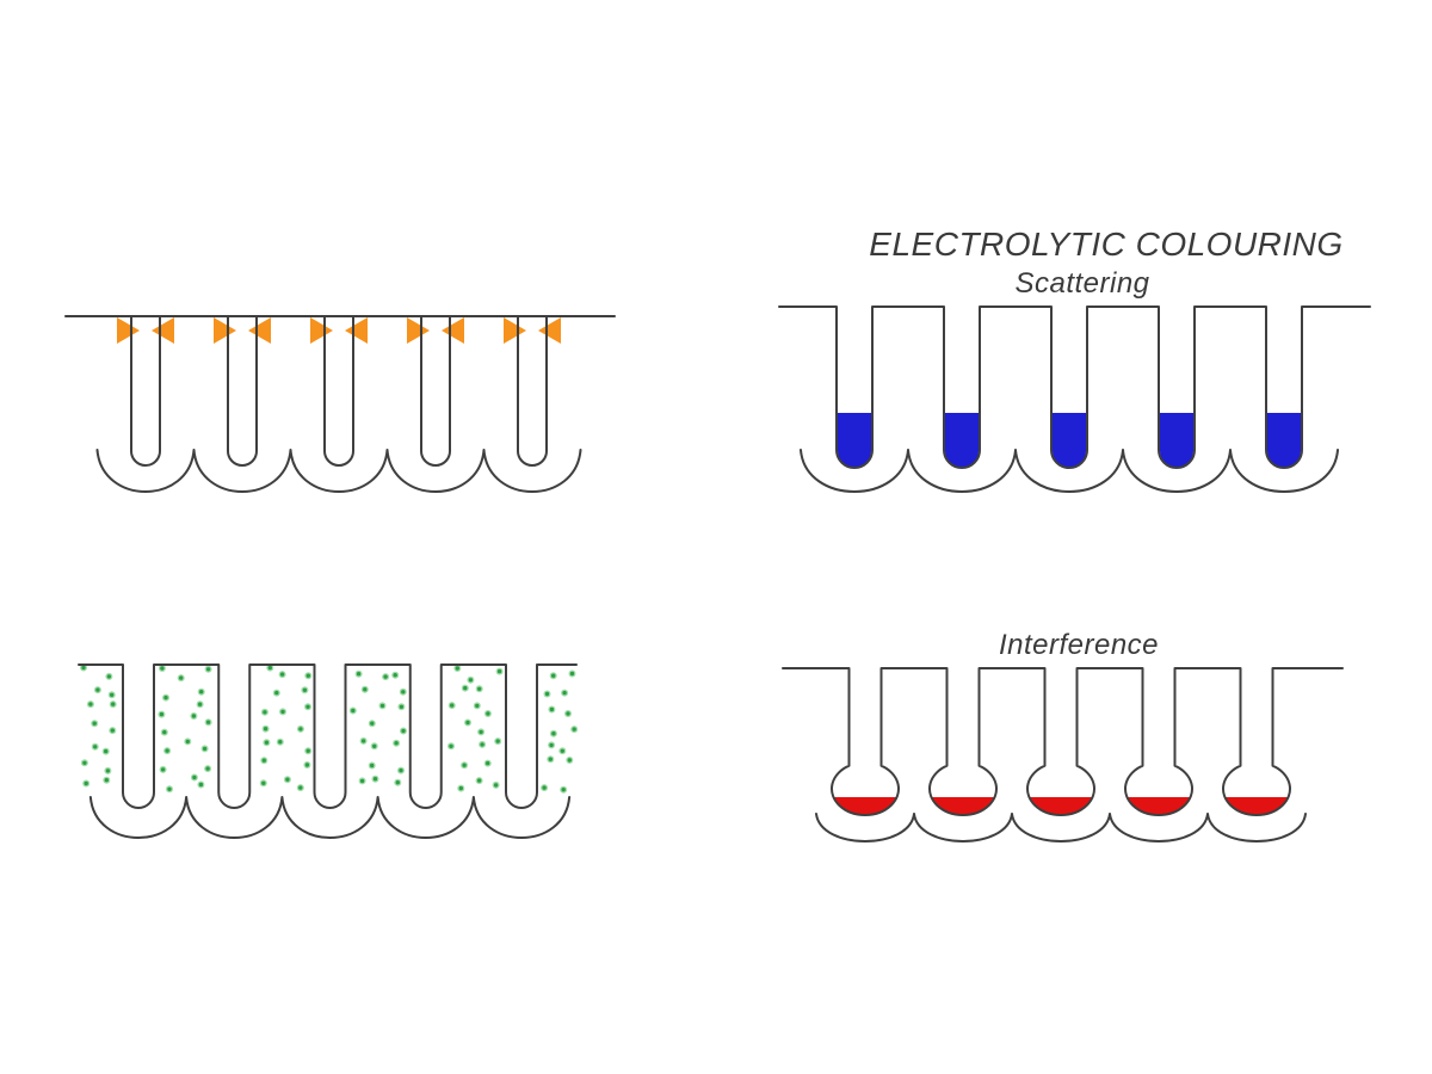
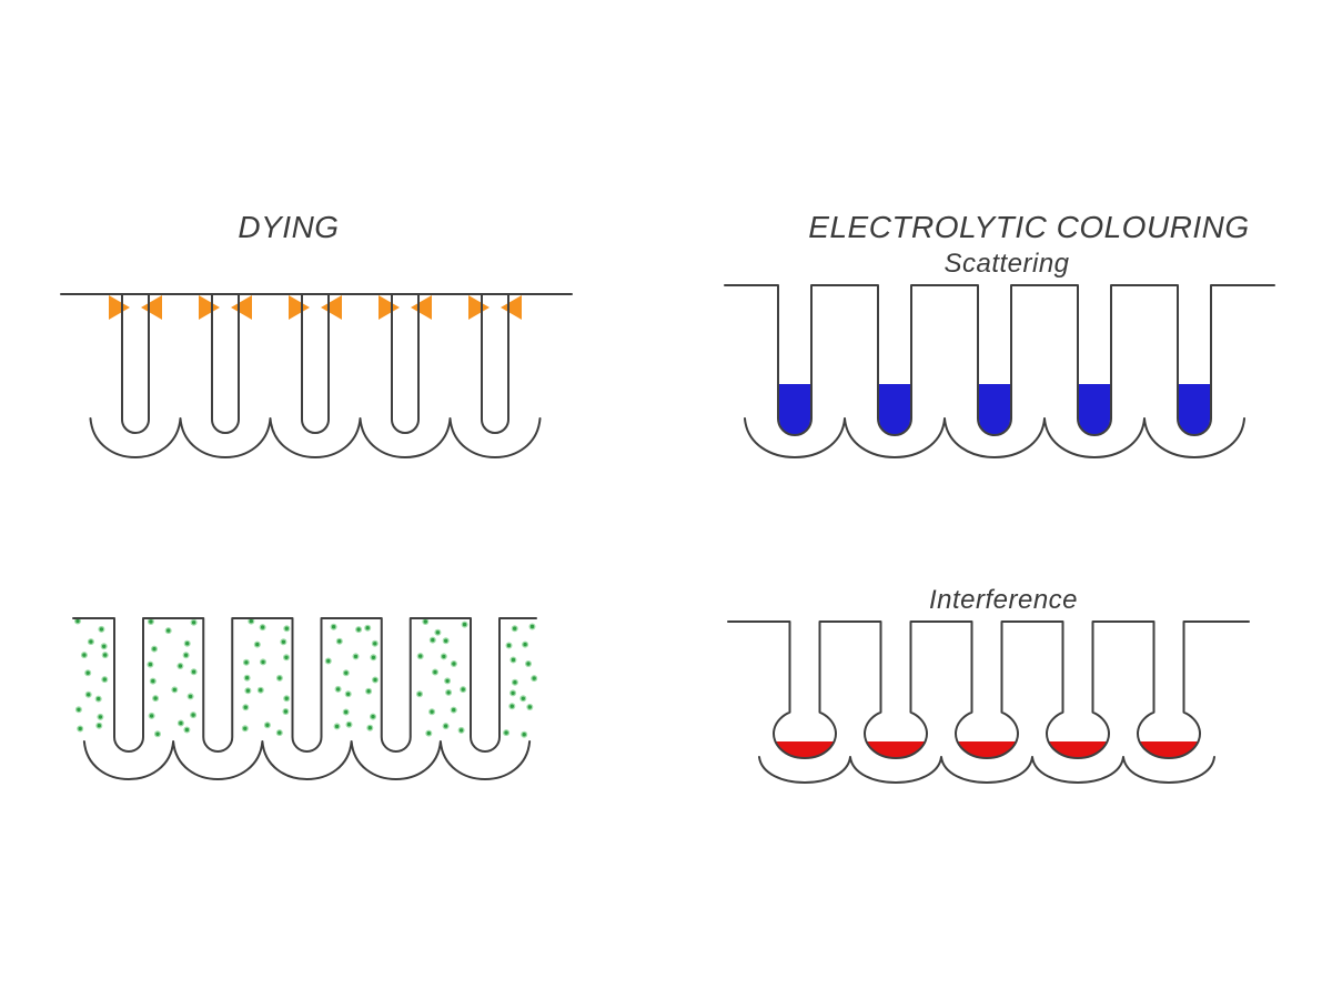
+ DYING
  ELECTROLYTIC COLOURING
  Scattering
  Interference
